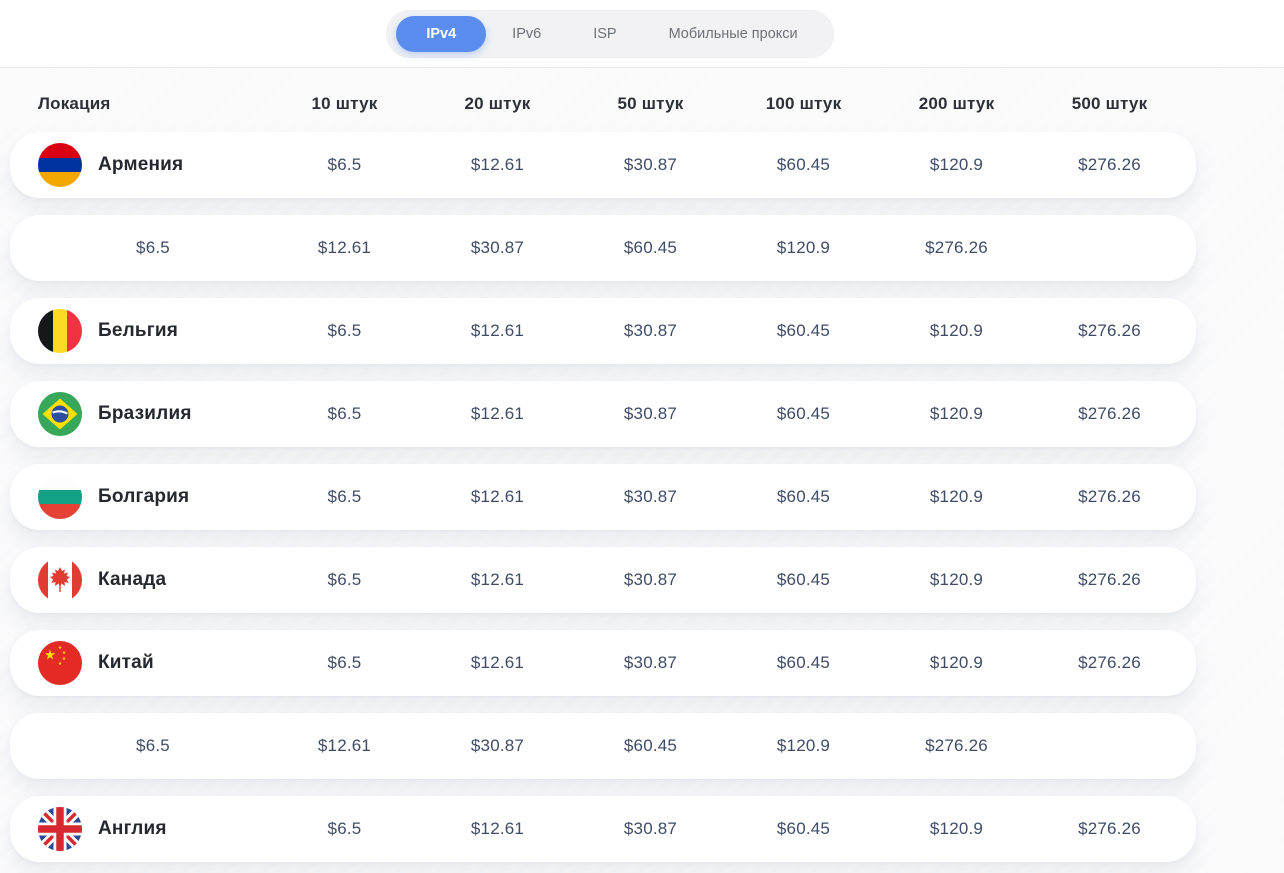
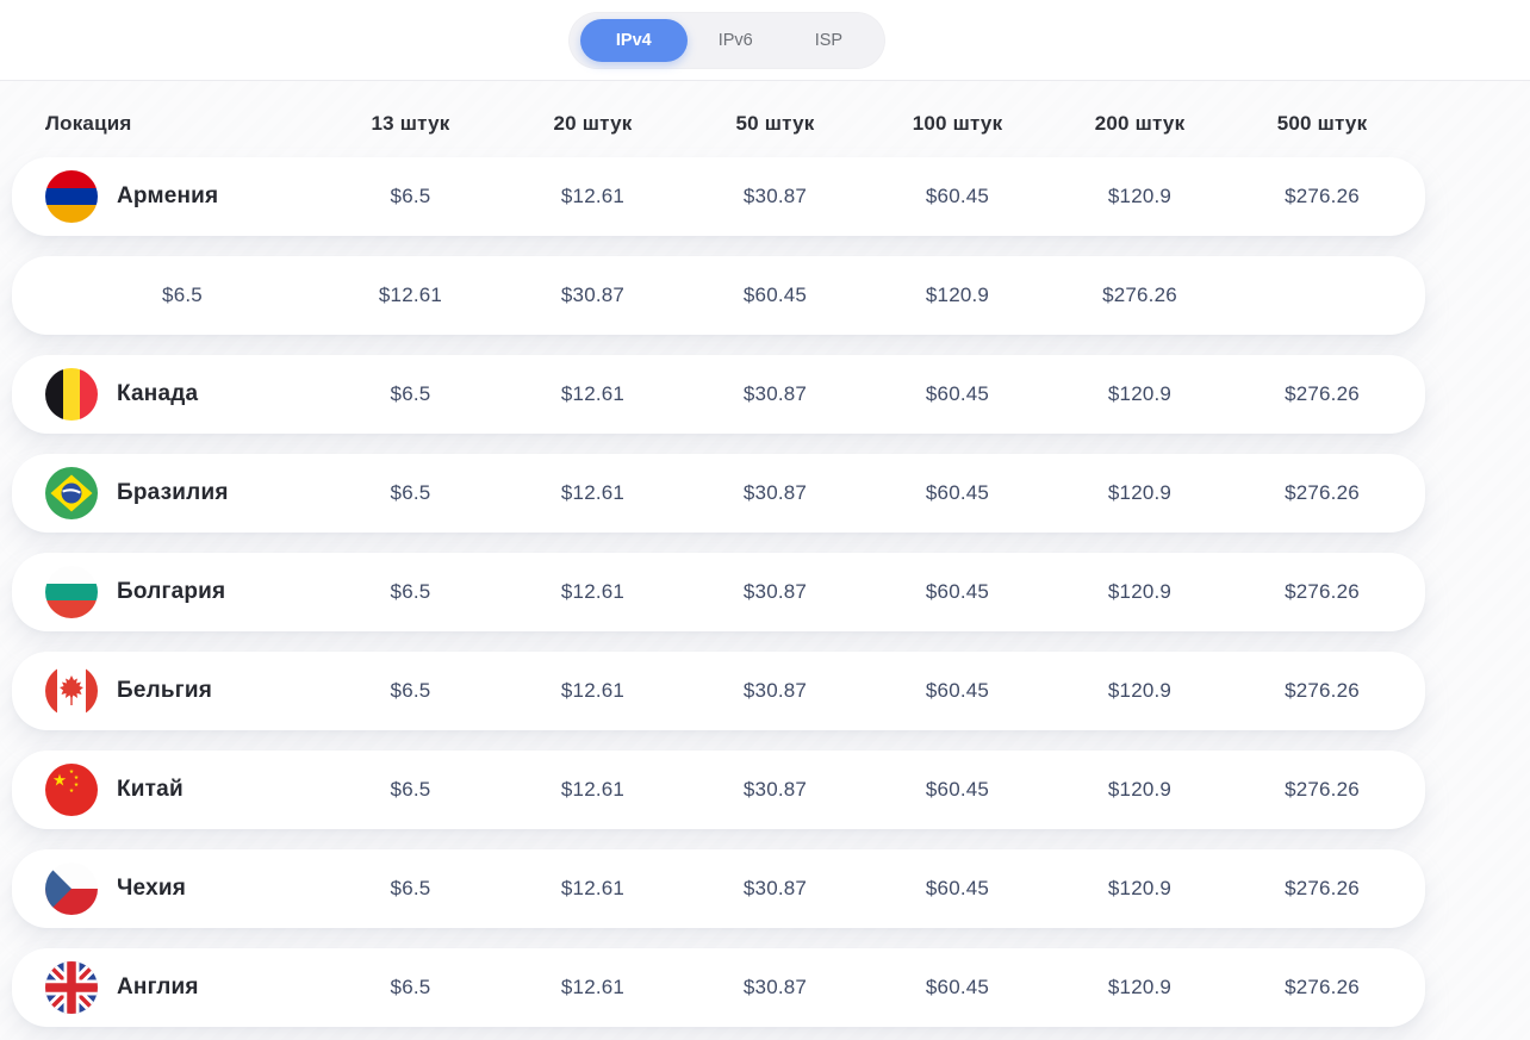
  IPv4
  IPv6
  ISP
- Мобильные прокси
  Локация
- 10 штук
+ 13 штук
  20 штук
  50 штук
  100 штук
  200 штук
  500 штук
  Армения
  $6.5
  $12.61
  $30.87
  $60.45
  $120.9
  $276.26
  $6.5
  $12.61
  $30.87
  $60.45
  $120.9
  $276.26
- Бельгия
+ Канада
  $6.5
  $12.61
  $30.87
  $60.45
  $120.9
  $276.26
  Бразилия
  $6.5
  $12.61
  $30.87
  $60.45
  $120.9
  $276.26
  Болгария
  $6.5
  $12.61
  $30.87
  $60.45
  $120.9
  $276.26
- Канада
+ Бельгия
  $6.5
  $12.61
  $30.87
  $60.45
  $120.9
  $276.26
  Китай
  $6.5
  $12.61
  $30.87
  $60.45
  $120.9
  $276.26
+ Чехия
  $6.5
  $12.61
  $30.87
  $60.45
  $120.9
  $276.26
  Англия
  $6.5
  $12.61
  $30.87
  $60.45
  $120.9
  $276.26
